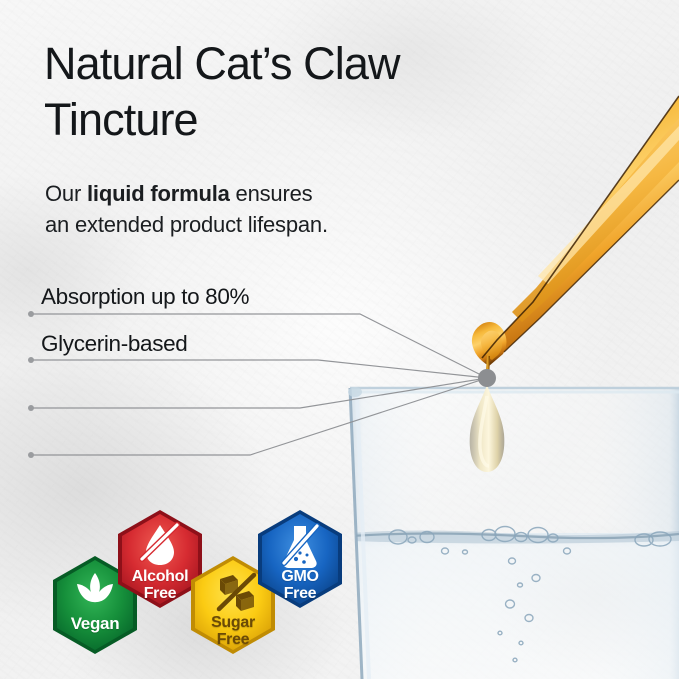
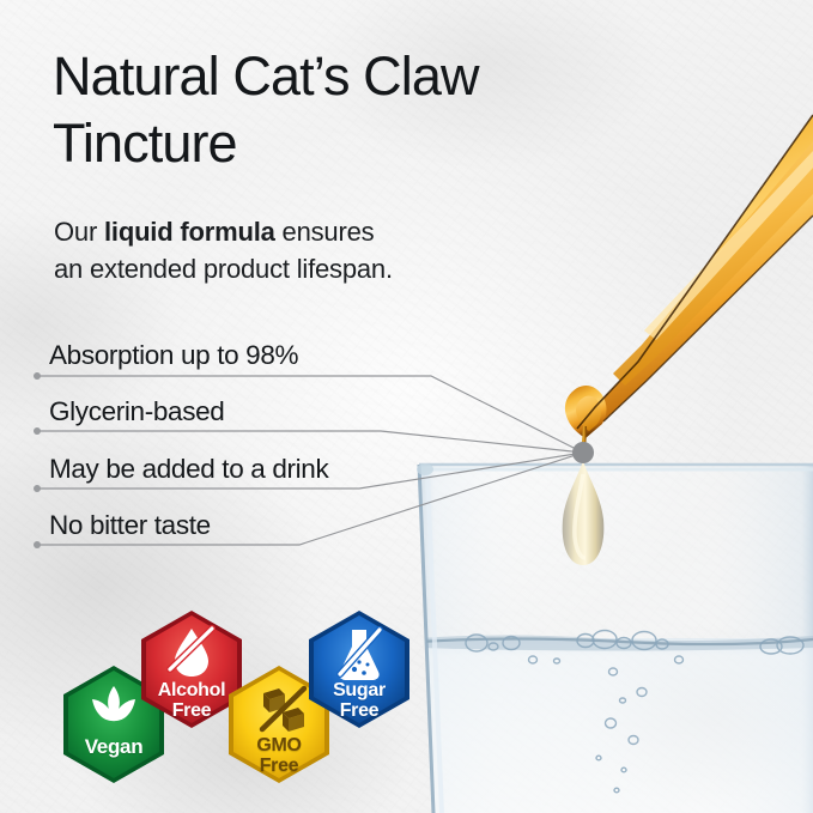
  Natural Cat’s Claw
  Tincture
  Our liquid formula ensures
  an extended product lifespan.
- Absorption up to 80%
+ Absorption up to 98%
  Glycerin-based
+ May be added to a drink
+ No bitter taste
  Vegan
  Alcohol
  Free
- Sugar
+ GMO
  Free
- GMO
+ Sugar
  Free
